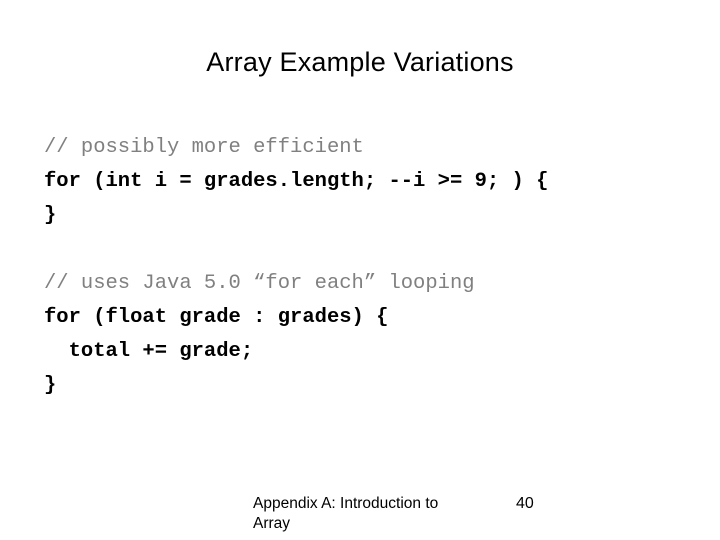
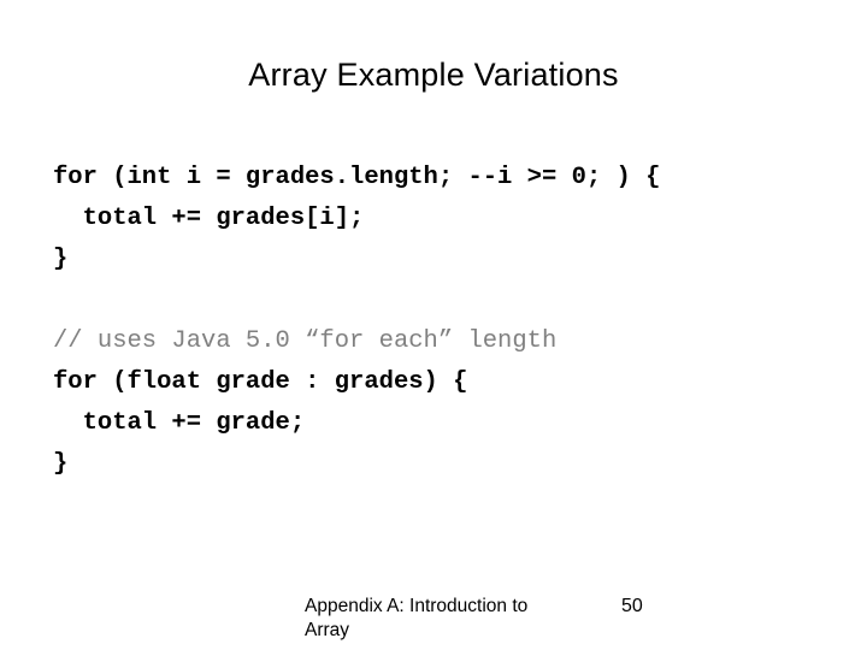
  Array Example Variations
- // possibly more efficient
- for (int i = grades.length; --i >= 9; ) {
+ for (int i = grades.length; --i >= 0; ) {
+ total += grades[i];
  }
- // uses Java 5.0 “for each” looping
+ // uses Java 5.0 “for each” length
  for (float grade : grades) {
  total += grade;
  }
  Appendix A: Introduction to Array
- 40
+ 50
